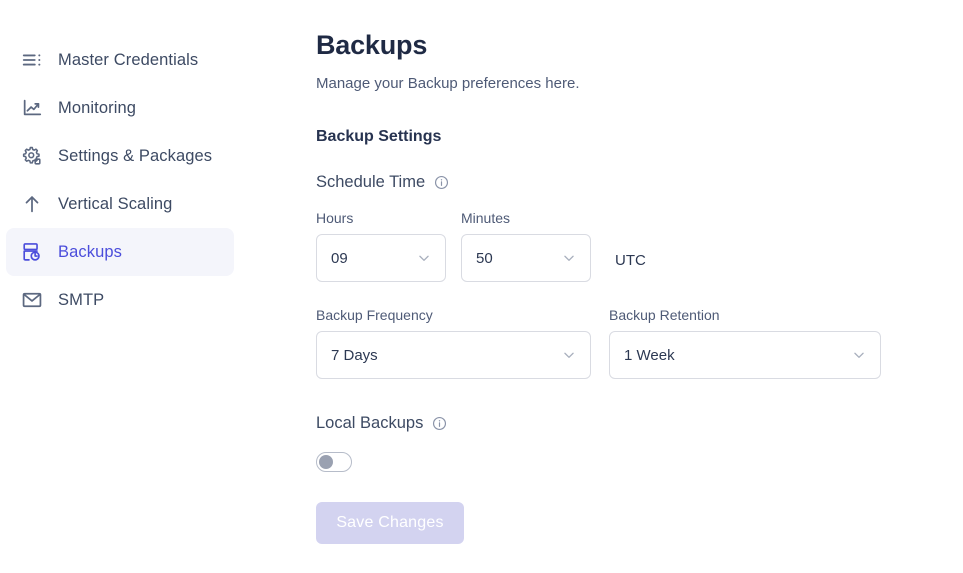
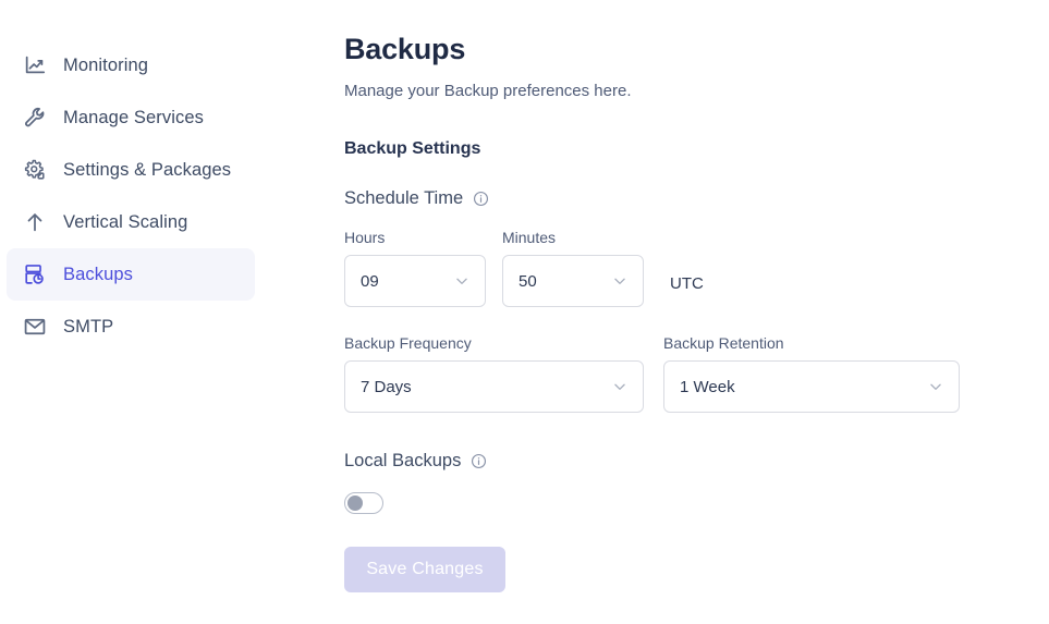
- Master Credentials
  Monitoring
+ Manage Services
  Settings & Packages
  Vertical Scaling
  Backups
  SMTP
  Backups
  Manage your Backup preferences here.
  Backup Settings
  Schedule Time
  Hours
  09
  Minutes
  50
  UTC
  Backup Frequency
  7 Days
  Backup Retention
  1 Week
  Local Backups
  Save Changes
